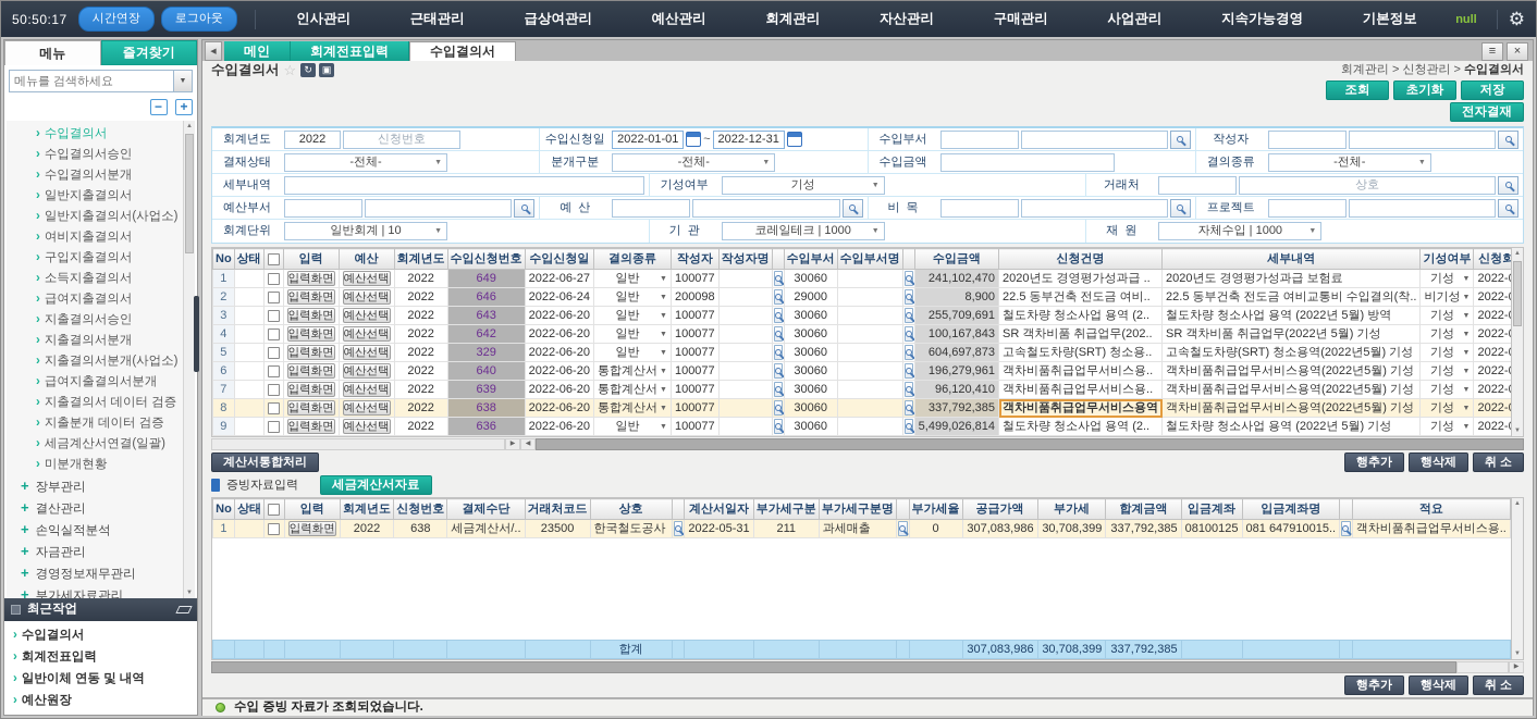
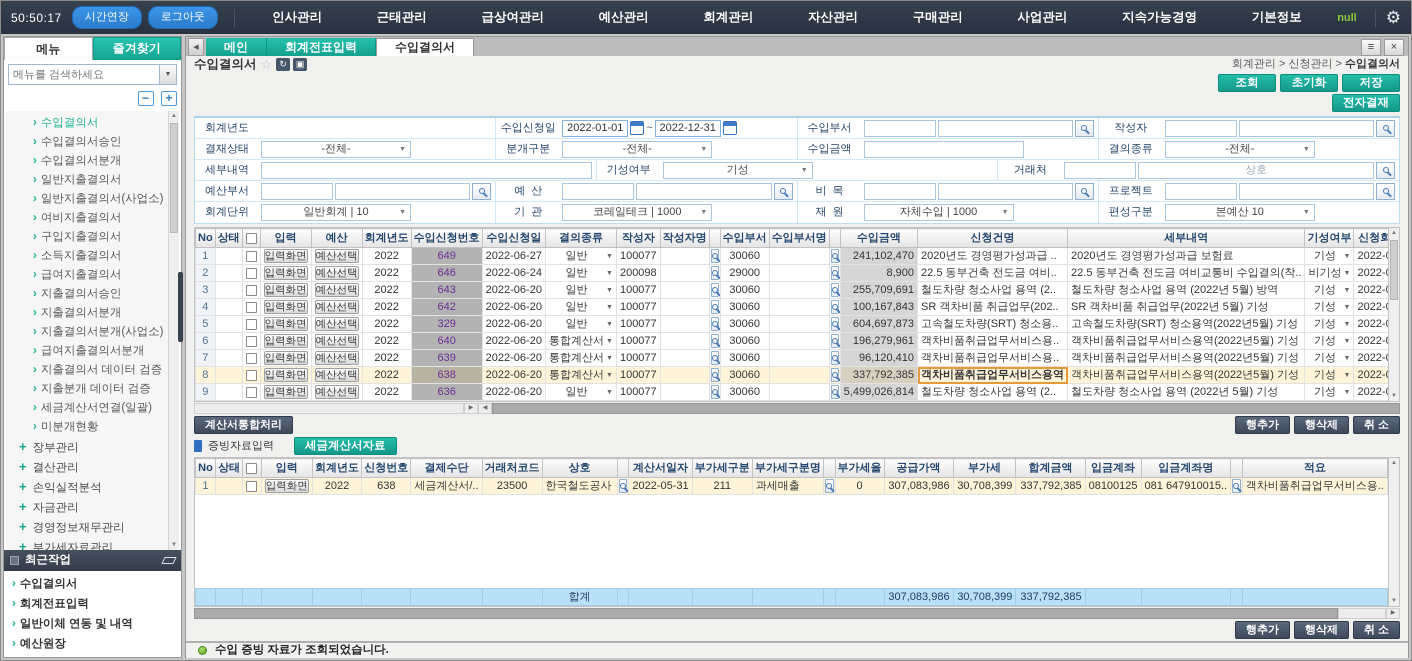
  50:50:17
  시간연장
  로그아웃
  인사관리
  근태관리
  급상여관리
  예산관리
  회계관리
  자산관리
  구매관리
  사업관리
  지속가능경영
  기본정보
  null
  ⚙
  메뉴
  즐겨찾기
  메뉴를 검색하세요
  − +
  › 수입결의서
  › 수입결의서승인
  › 수입결의서분개
  › 일반지출결의서
  › 일반지출결의서(사업소)
  › 여비지출결의서
  › 구입지출결의서
  › 소득지출결의서
  › 급여지출결의서
  › 지출결의서승인
  › 지출결의서분개
  › 지출결의서분개(사업소)
  › 급여지출결의서분개
  › 지출결의서 데이터 검증
  › 지출분개 데이터 검증
  › 세금계산서연결(일괄)
  › 미분개현황
  + 장부관리
  + 결산관리
  + 손익실적분석
  + 자금관리
  + 경영정보재무관리
  + 부가세자료관리
  최근작업
  › 수입결의서
  › 회계전표입력
  › 일반이체 연동 및 내역
  › 예산원장
  메인
  회계전표입력
  수입결의서
  ≡
  ×
  수입결의서
  ☆
  ↻
  ▣
  회계관리 > 신청관리 > 수입결의서
  조회
  초기화
  저장
  전자결재
  회계년도
- 2022
- 신청번호
  수입신청일
  2022-01-01
  ~
  2022-12-31
  수입부서
  작성자
  결재상태
  -전체-
  분개구분
  -전체-
  수입금액
  결의종류
  -전체-
  세부내역
  기성여부
  기성
  거래처
  예산부서
  예 산
  비 목
  프로젝트
  회계단위
  일반회계 | 10
  기 관
  코레일테크 | 1000
  재 원
  자체수입 | 1000
+ 편성구분
+ 본예산 10
  No	상태		입력	예산	회계년도	수입신청번호	수입신청일	결의종류	작성자	작성자명		수입부서	수입부서명		수입금액	신청건명	세부내역	기성여부	신청회
  1			입력화면	예산선택	2022	649	2022-06-27	일반	100077			30060			241,102,470	2020년도 경영평가성과급 ..	2020년도 경영평가성과급 보험료	기성	2022-
  2			입력화면	예산선택	2022	646	2022-06-24	일반	200098			29000			8,900	22.5 동부건축 전도금 여비..	22.5 동부건축 전도금 여비교통비 수입결의(착..	비기성	2022-
  3			입력화면	예산선택	2022	643	2022-06-20	일반	100077			30060			255,709,691	철도차량 청소사업 용역 (2..	철도차량 청소사업 용역 (2022년 5월) 방역	기성	2022-
  4			입력화면	예산선택	2022	642	2022-06-20	일반	100077			30060			100,167,843	SR 객차비품 취급업무(202..	SR 객차비품 취급업무(2022년 5월) 기성	기성	2022-
  5			입력화면	예산선택	2022	329	2022-06-20	일반	100077			30060			604,697,873	고속철도차량(SRT) 청소용..	고속철도차량(SRT) 청소용역(2022년5월) 기성	기성	2022-
  6			입력화면	예산선택	2022	640	2022-06-20	통합계산서	100077			30060			196,279,961	객차비품취급업무서비스용..	객차비품취급업무서비스용역(2022년5월) 기성	기성	2022-
  7			입력화면	예산선택	2022	639	2022-06-20	통합계산서	100077			30060			96,120,410	객차비품취급업무서비스용..	객차비품취급업무서비스용역(2022년5월) 기성	기성	2022-
  8			입력화면	예산선택	2022	638	2022-06-20	통합계산서	100077			30060			337,792,385	객차비품취급업무서비스용역	객차비품취급업무서비스용역(2022년5월) 기성	기성	2022-
  9			입력화면	예산선택	2022	636	2022-06-20	일반	100077			30060			5,499,026,814	철도차량 청소사업 용역 (2..	철도차량 청소사업 용역 (2022년 5월) 기성	기성	2022-
  계산서통합처리
  행추가
  행삭제
  취 소
  증빙자료입력
  세금계산서자료
  No	상태		입력	회계년도	신청번호	결제수단	거래처코드	상호		계산서일자	부가세구분	부가세구분명		부가세율	공급가액	부가세	합계금액	입금계좌	입금계좌명		적요
  1			입력화면	2022	638	세금계산서/..	23500	한국철도공사		2022-05-31	211	과세매출		0	307,083,986	30,708,399	337,792,385	08100125	081 647910015..		객차비품취급업무서비스용..
  								합계							307,083,986	30,708,399	337,792,385
  행추가
  행삭제
  취 소
  수입 증빙 자료가 조회되었습니다.
